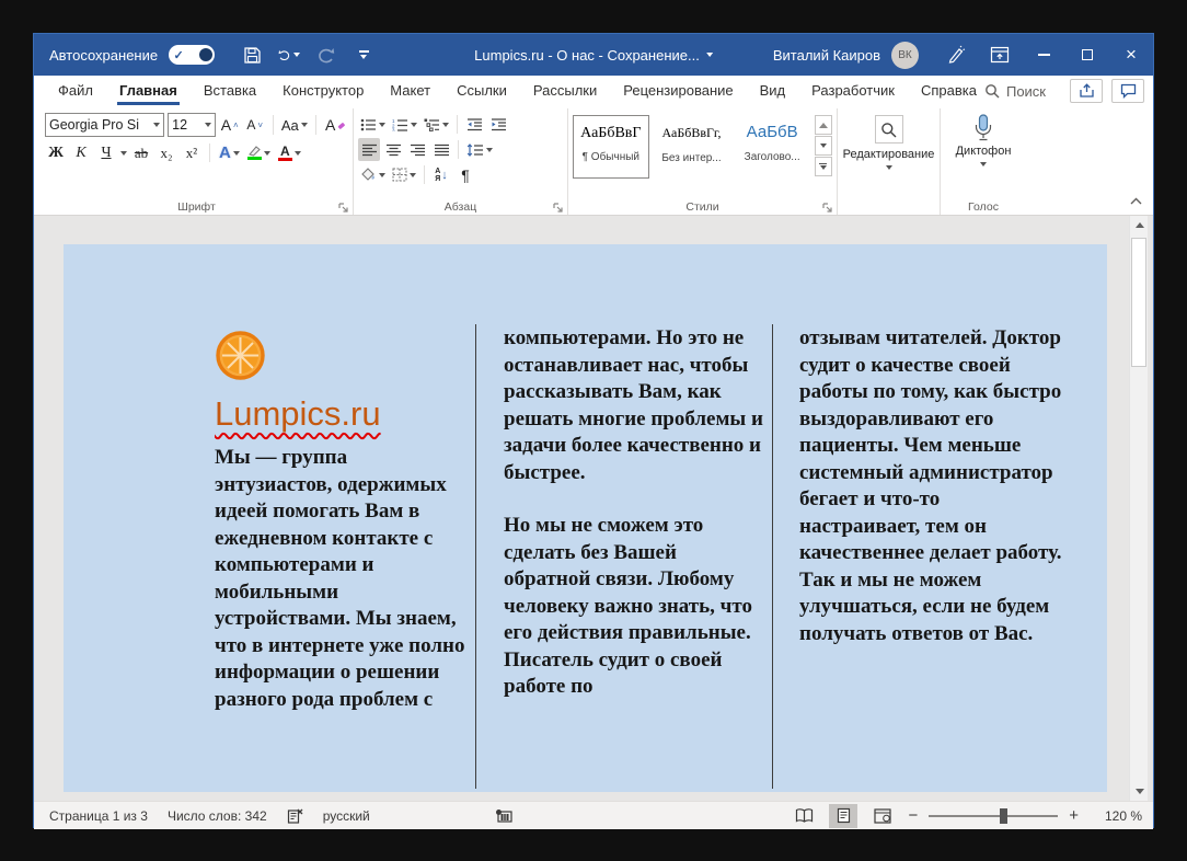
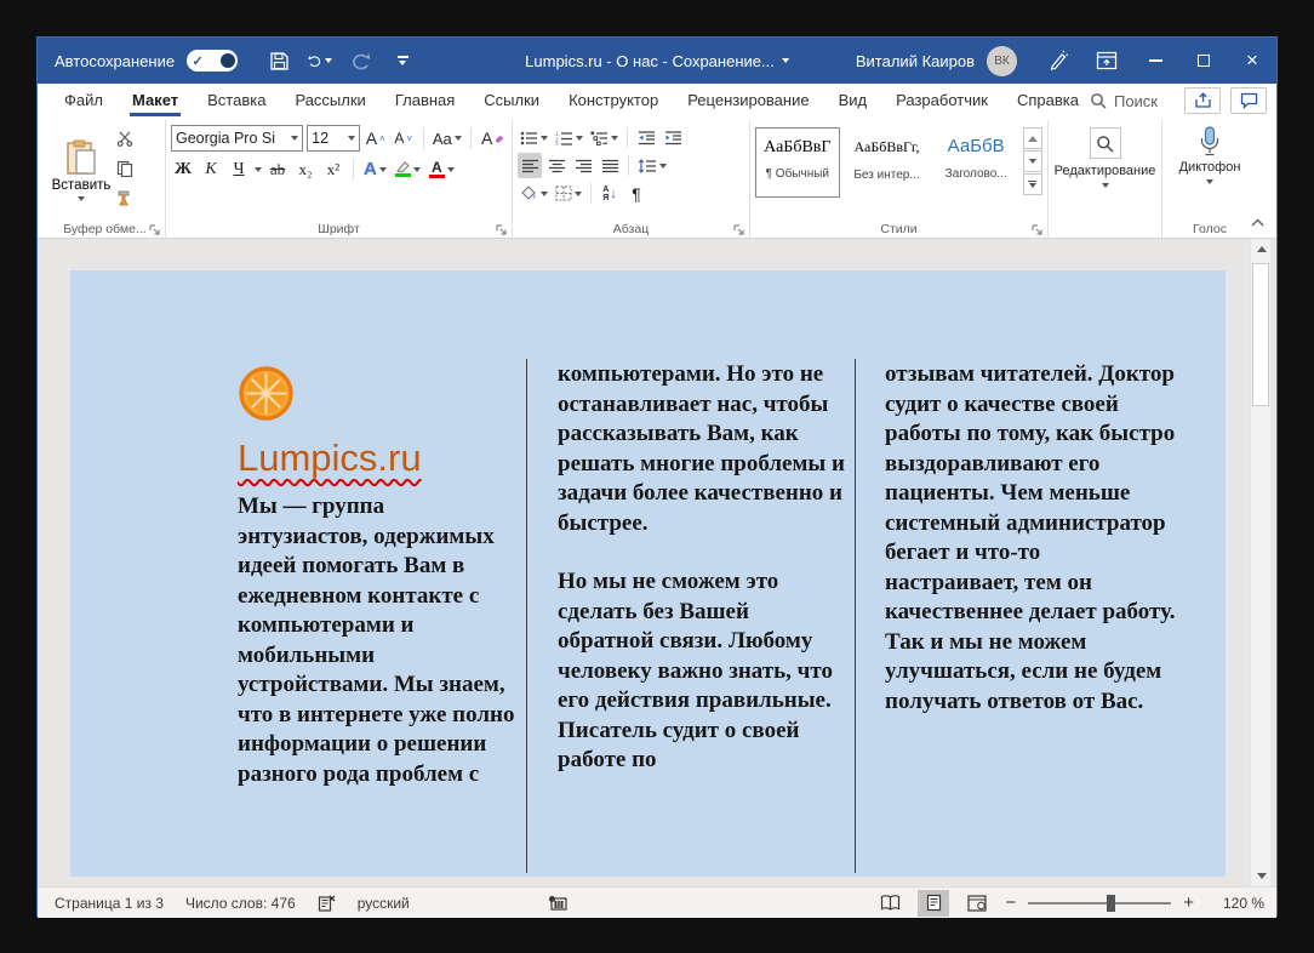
  Автосохранение
  ✓
  Lumpics.ru - О нас - Сохранение...
  Виталий Каиров
  ВК
  ×
  Файл
- Главная
+ Макет
  Вставка
- Конструктор
+ Рассылки
- Макет
+ Главная
  Ссылки
- Рассылки
+ Конструктор
  Рецензирование
  Вид
  Разработчик
  Справка
  Поиск
+ Вставить
+ Буфер обме...
  Georgia Pro Si
  12
  A
  ˄
  A
  ˅
  Aa
  A
  Ж
  К
  Ч
  ab
  x₂
  x²
  A
  A
  Шрифт
  ↓
  ¶
  Абзац
  АаБбВвГ
  ¶ Обычный
  АаБбВвГг,
  Без интер...
  АаБбВ
  Заголово...
  Стили
  Редактирование
  Диктофон
  Голос
  Lumpics.ru
  Мы — группа энтузиастов, одержимых идеей помогать Вам в ежедневном контакте с компьютерами и мобильными устройствами. Мы знаем, что в интернете уже полно информации о решении разного рода проблем с
  компьютерами. Но это не останавливает нас, чтобы рассказывать Вам, как решать многие проблемы и задачи более качественно и быстрее.
  Но мы не сможем это сделать без Вашей обратной связи. Любому человеку важно знать, что его действия правильные. Писатель судит о своей работе по
  отзывам читателей. Доктор судит о качестве своей работы по тому, как быстро выздоравливают его пациенты. Чем меньше системный администратор бегает и что-то настраивает, тем он качественнее делает работу. Так и мы не можем улучшаться, если не будем получать ответов от Вас.
  Страница 1 из 3
- Число слов: 342
+ Число слов: 476
  русский
  −
  +
  120 %
